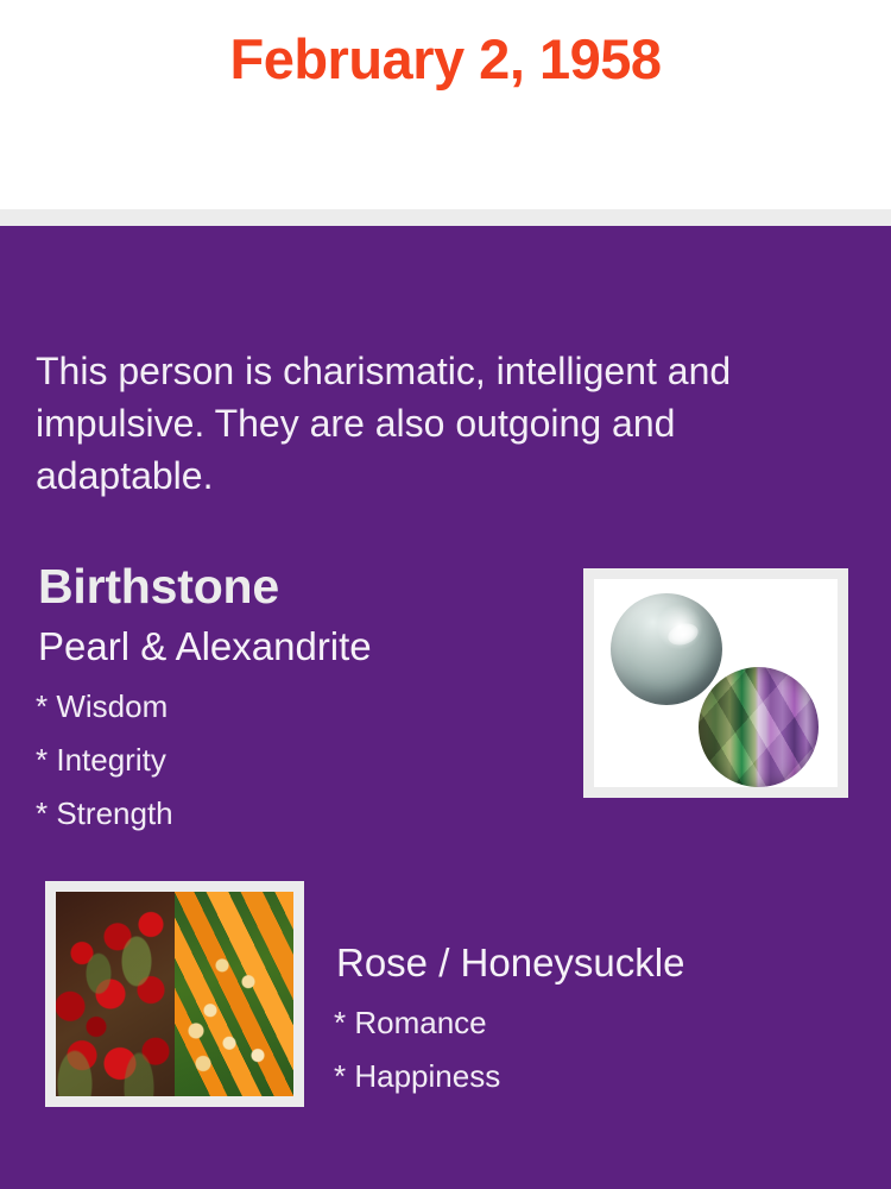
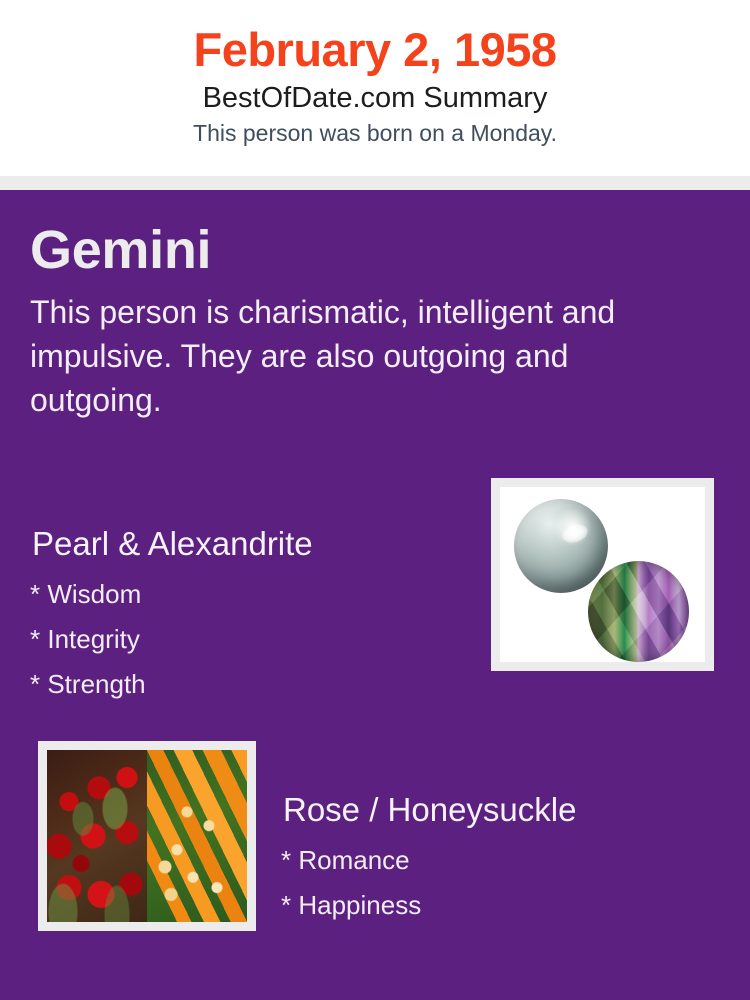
  February 2, 1958
+ BestOfDate.com Summary
+ This person was born on a Monday.
+ Gemini
- This person is charismatic, intelligent and impulsive. They are also outgoing and adaptable.
+ This person is charismatic, intelligent and impulsive. They are also outgoing and outgoing.
- Birthstone
  Pearl & Alexandrite
  * Wisdom
  * Integrity
  * Strength
  Rose / Honeysuckle
  * Romance
  * Happiness
